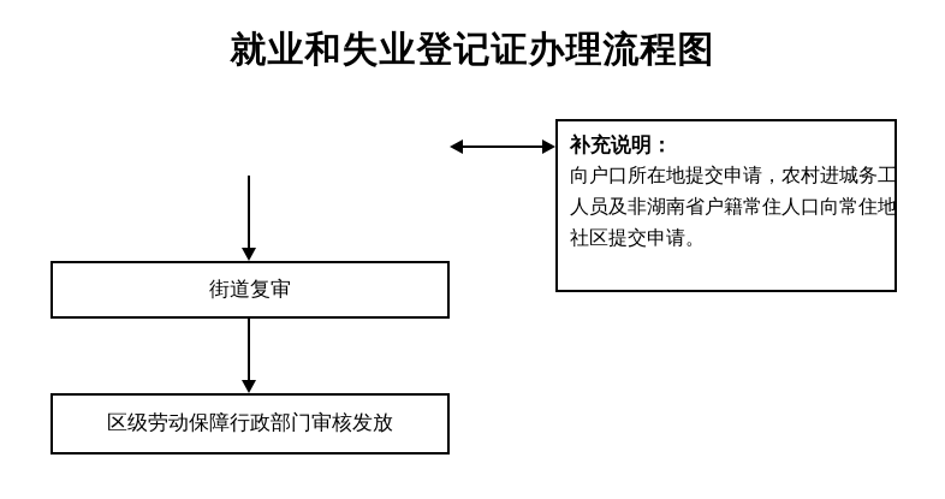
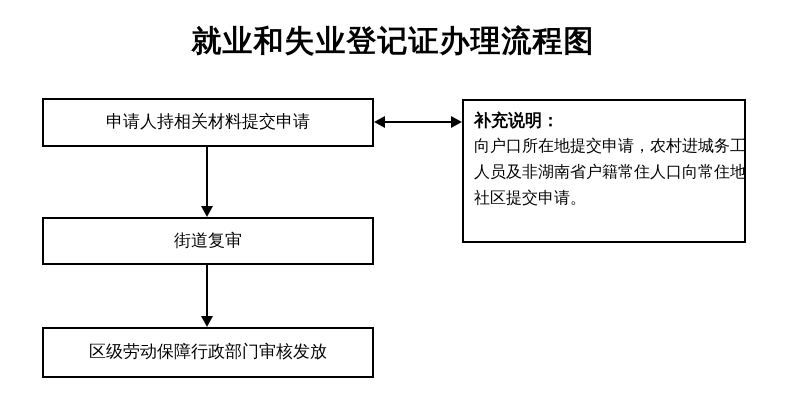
  就业和失业登记证办理流程图
+ 申请人持相关材料提交申请
  街道复审
  区级劳动保障行政部门审核发放
  补充说明：
  向户口所在地提交申请，农村进城务工
  人员及非湖南省户籍常住人口向常住地
  社区提交申请。
